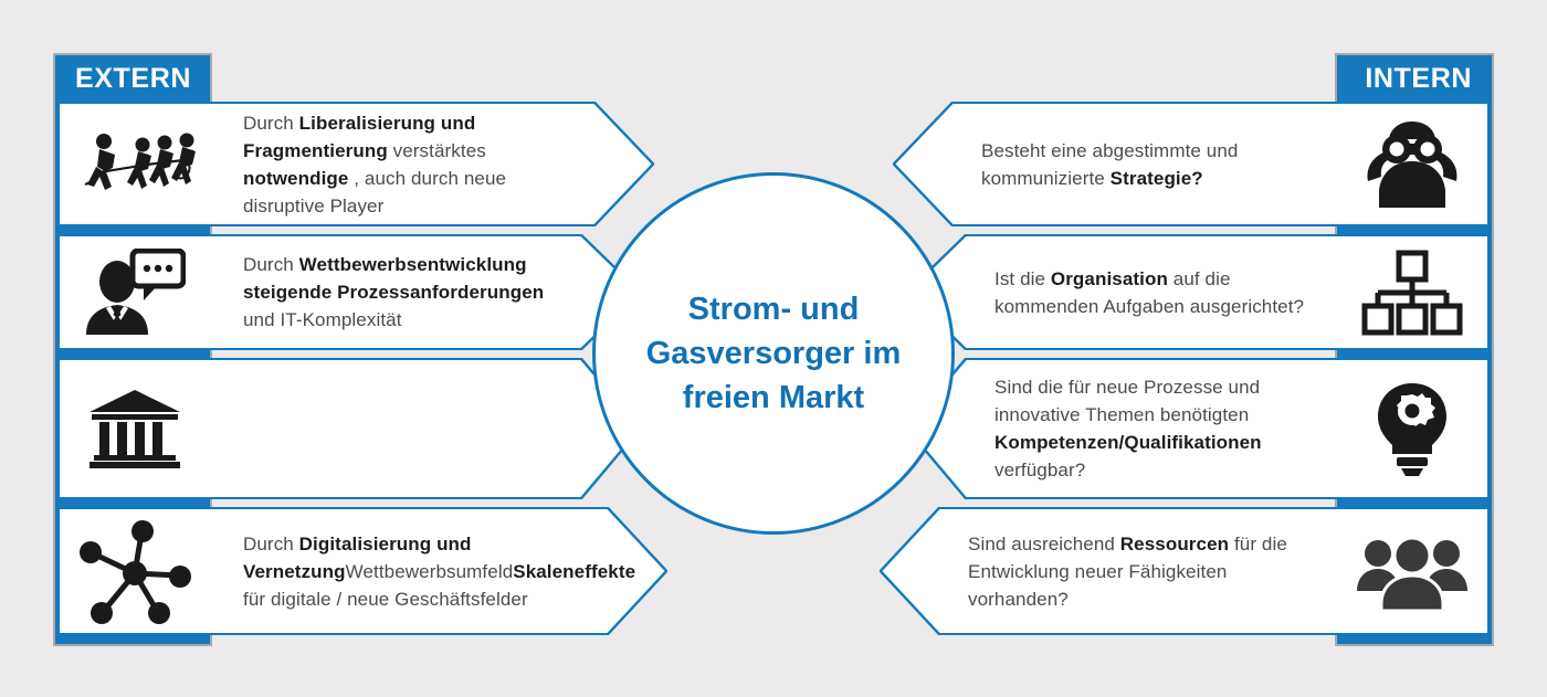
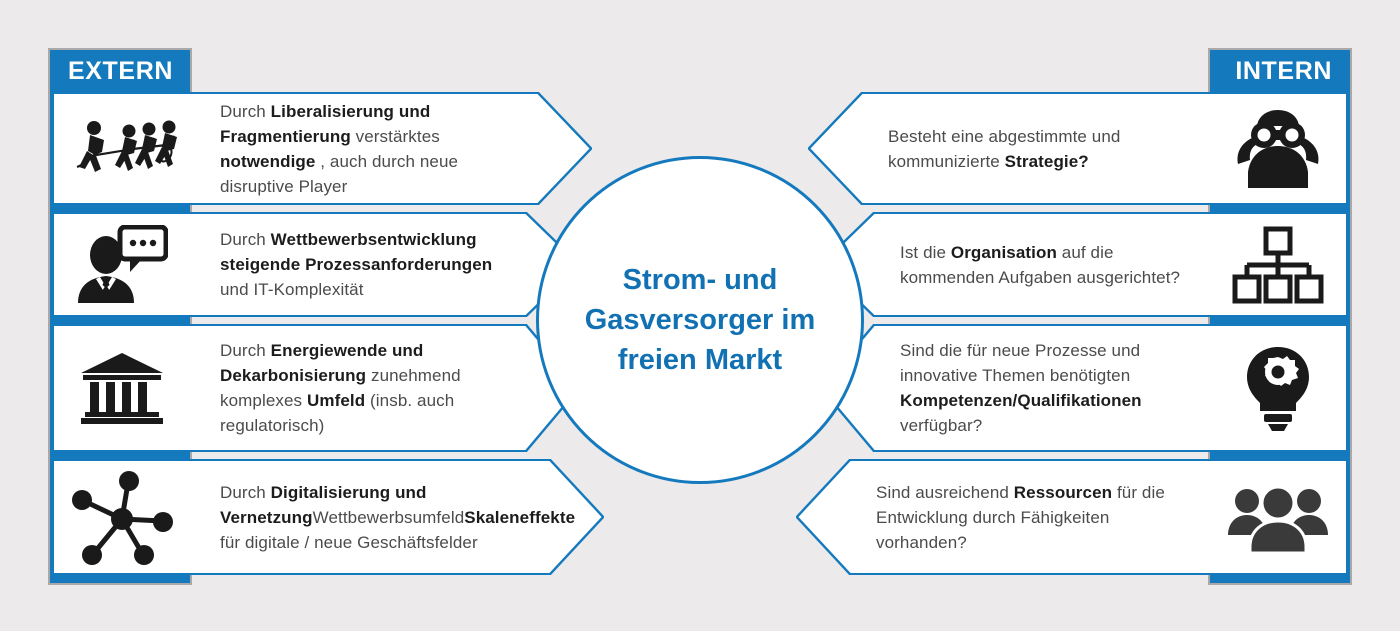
  EXTERN
  INTERN
  Durch Liberalisierung und Fragmentierung verstärktes notwendige , auch durch neue disruptive Player
  Durch Wettbewerbsentwicklung steigende Prozessanforderungen und IT-Komplexität
+ Durch Energiewende und Dekarbonisierung zunehmend komplexes Umfeld (insb. auch regulatorisch)
  Durch Digitalisierung und VernetzungWettbewerbsumfeldSkaleneffekte für digitale / neue Geschäftsfelder
  Besteht eine abgestimmte und kommunizierte Strategie?
  Ist die Organisation auf die kommenden Aufgaben ausgerichtet?
  Sind die für neue Prozesse und innovative Themen benötigten Kompetenzen/Qualifikationen verfügbar?
- Sind ausreichend Ressourcen für die Entwicklung neuer Fähigkeiten vorhanden?
+ Sind ausreichend Ressourcen für die Entwicklung durch Fähigkeiten vorhanden?
  Strom- und
  Gasversorger im
  freien Markt
